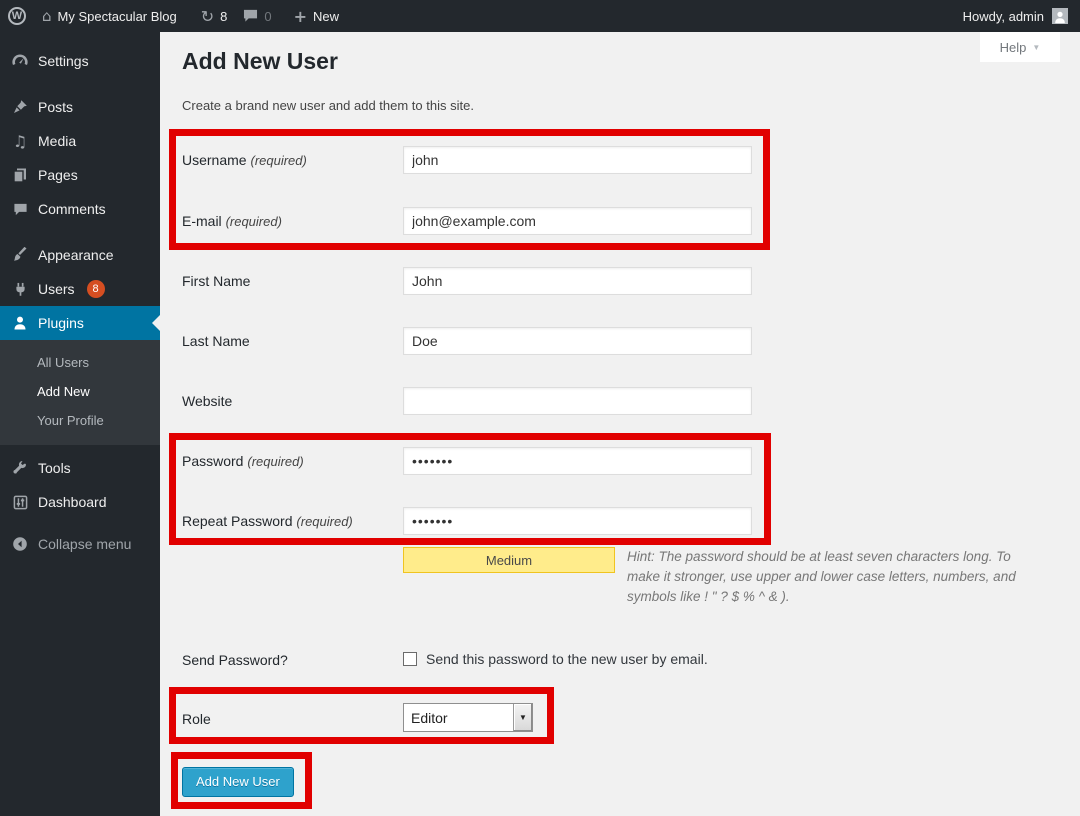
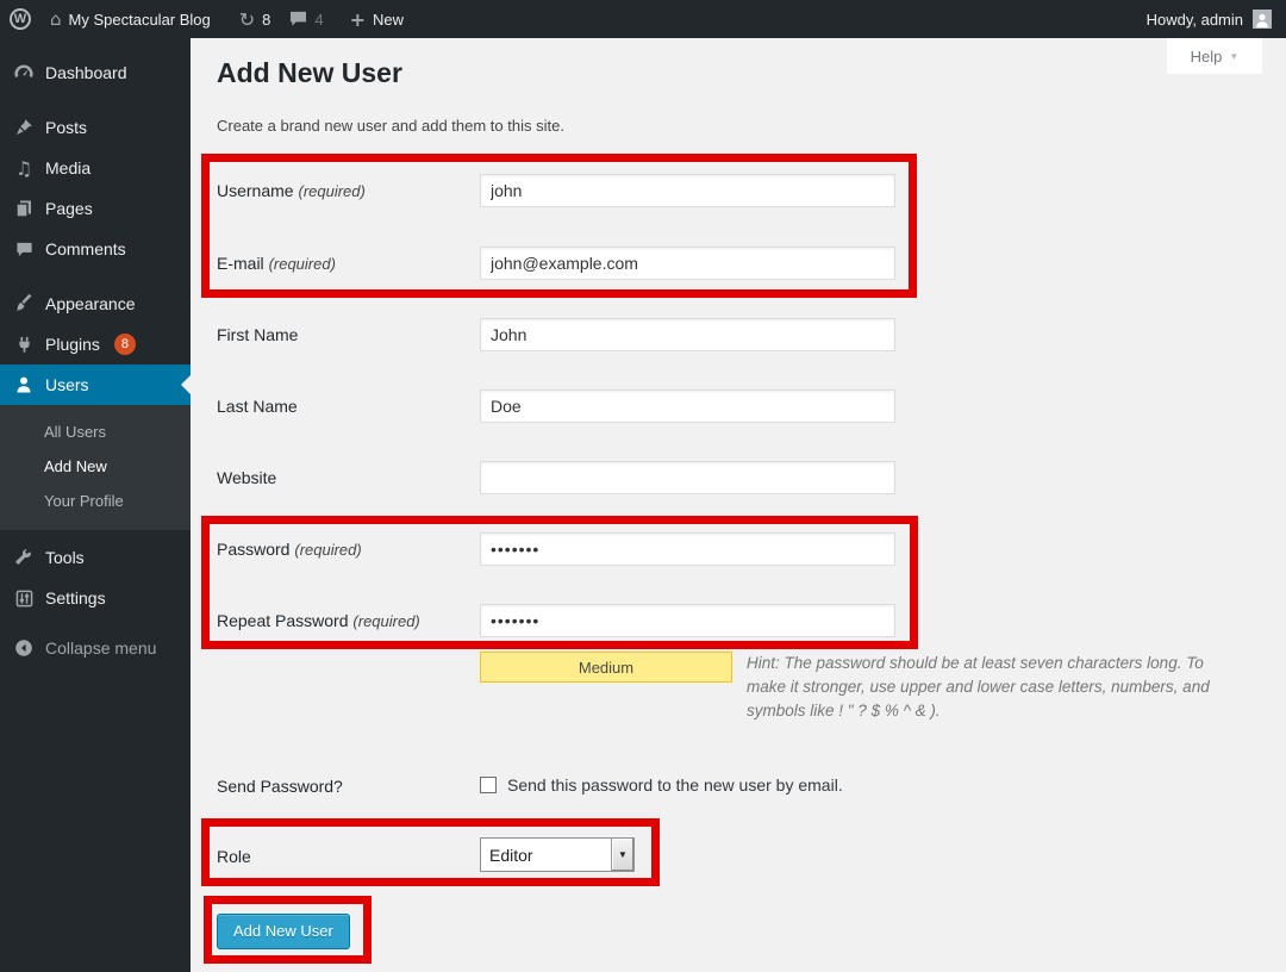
  W
  ⌂
  My Spectacular Blog
  ↻
  8
- 0
+ 4
  +
  New
  Howdy, admin
- Settings
+ Dashboard
  Posts
  ♫
  Media
  Pages
  Comments
  Appearance
- Users
+ Plugins
  8
- Plugins
+ Users
  All Users
  Add New
  Your Profile
  Tools
- Dashboard
+ Settings
  Collapse menu
  Help
  ▼
  Add New User
  Create a brand new user and add them to this site.
  Username (required)
  john
  E-mail (required)
  john@example.com
  First Name
  John
  Last Name
  Doe
  Website
  Password (required)
  •••••••
  Repeat Password (required)
  •••••••
  Medium
  Hint: The password should be at least seven characters long. To make it stronger, use upper and lower case letters, numbers, and symbols like ! " ? $ % ^ & ).
  Send Password?
  Send this password to the new user by email.
  Role
  Editor
  ▼
  Add New User
